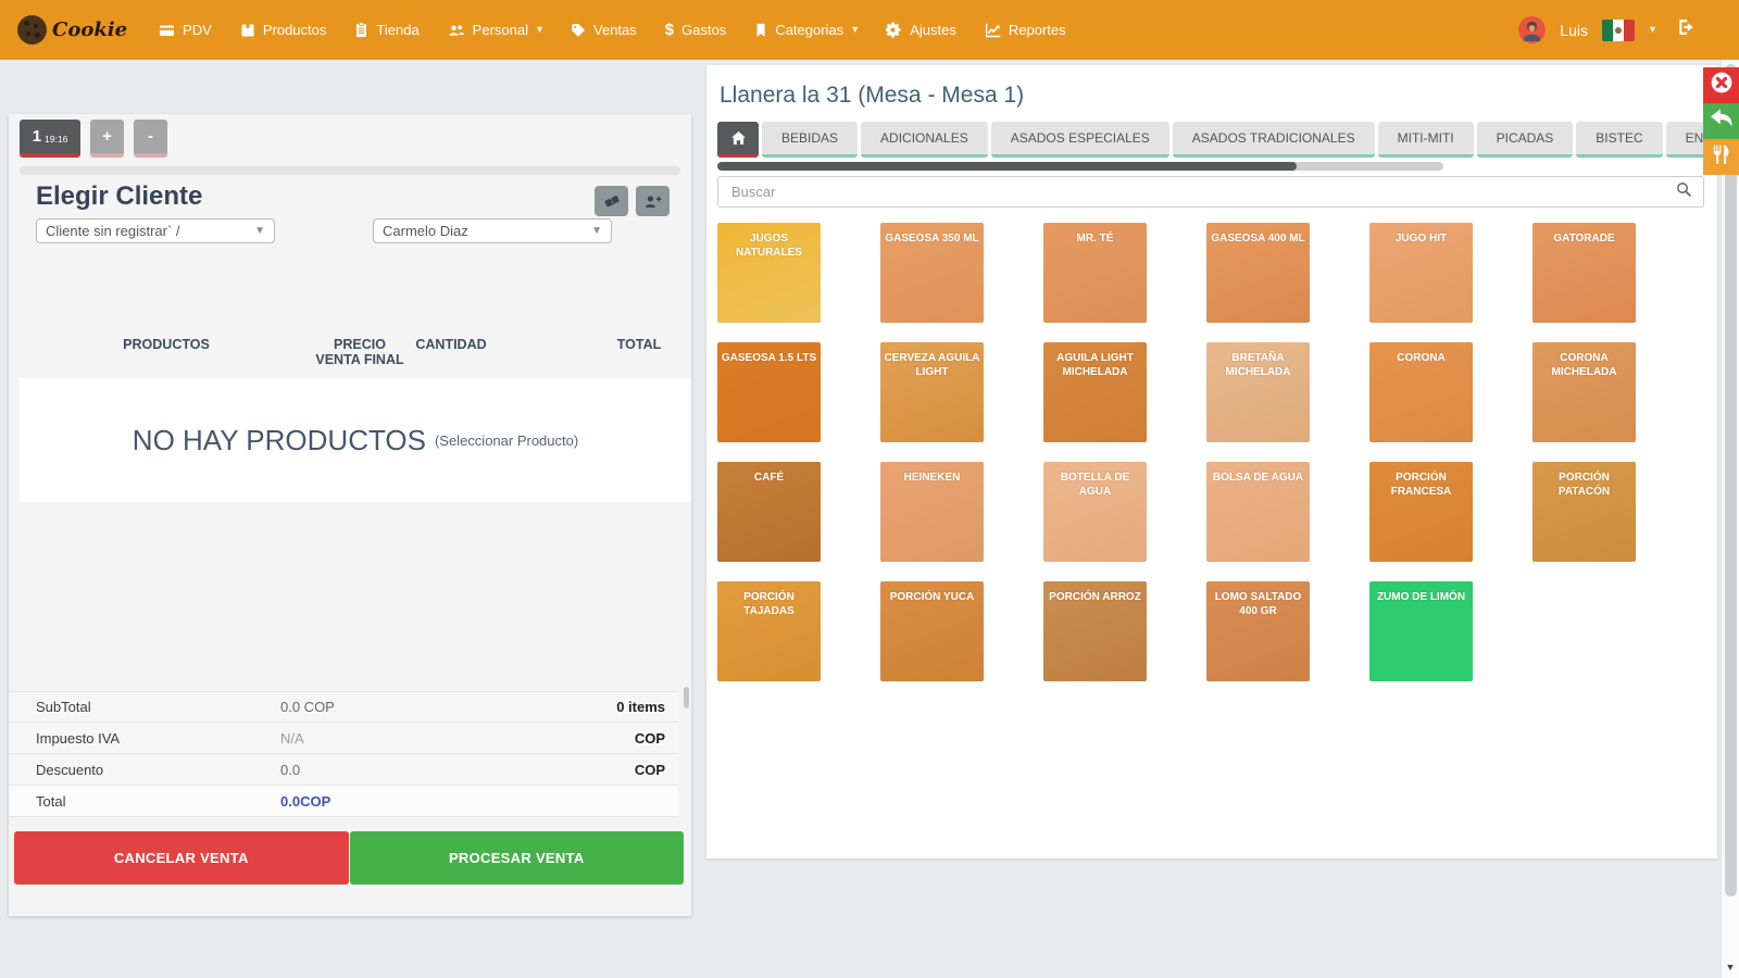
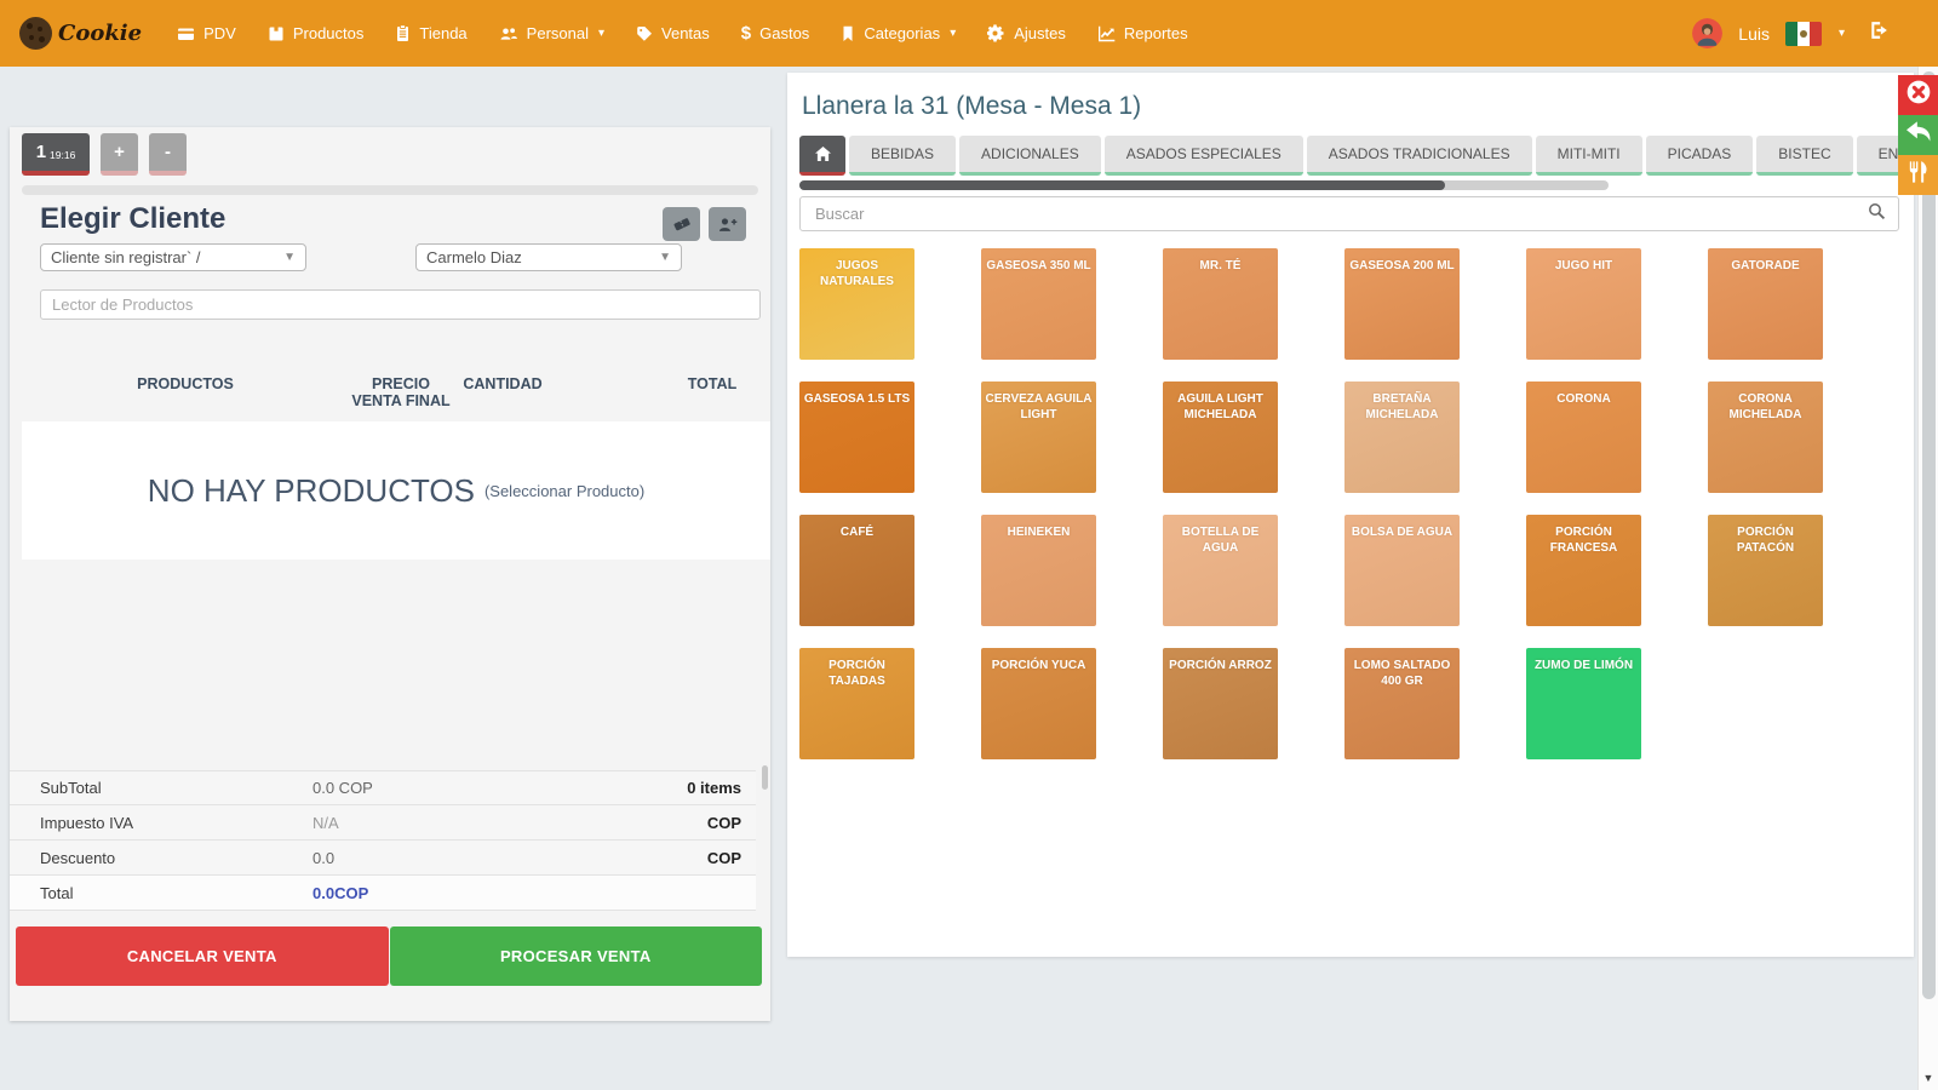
  Cookie
  PDV
  Productos
  Tienda
  Personal
  ▾
  Ventas
  $
  Gastos
  Categorias
  ▾
  Ajustes
  Reportes
  Luis
  ▾
  ▼
  1
  19:16
  +
  -
  Elegir Cliente
  Cliente sin registrar` /
  ▼
  Carmelo Diaz
  ▼
+ Lector de Productos
  PRODUCTOS
  PRECIO VENTA FINAL
  CANTIDAD
  TOTAL
  NO HAY PRODUCTOS
  (Seleccionar Producto)
  SubTotal
  0.0 COP
  0 items
  Impuesto IVA
  N/A
  COP
  Descuento
  0.0
  COP
  Total
  0.0COP
  CANCELAR VENTA
  PROCESAR VENTA
  Llanera la 31 (Mesa - Mesa 1)
  BEBIDAS
  ADICIONALES
  ASADOS ESPECIALES
  ASADOS TRADICIONALES
  MITI-MITI
  PICADAS
  BISTEC
  Buscar
  JUGOS NATURALES
  GASEOSA 350 ML
  MR. TÉ
- GASEOSA 400 ML
+ GASEOSA 200 ML
  JUGO HIT
  GATORADE
  GASEOSA 1.5 LTS
  CERVEZA AGUILA LIGHT
  AGUILA LIGHT MICHELADA
  BRETAÑA MICHELADA
  CORONA
  CORONA MICHELADA
  CAFÉ
  HEINEKEN
  BOTELLA DE AGUA
  BOLSA DE AGUA
  PORCIÓN FRANCESA
  PORCIÓN PATACÓN
  PORCIÓN TAJADAS
  PORCIÓN YUCA
  PORCIÓN ARROZ
  LOMO SALTADO 400 GR
  ZUMO DE LIMÓN
